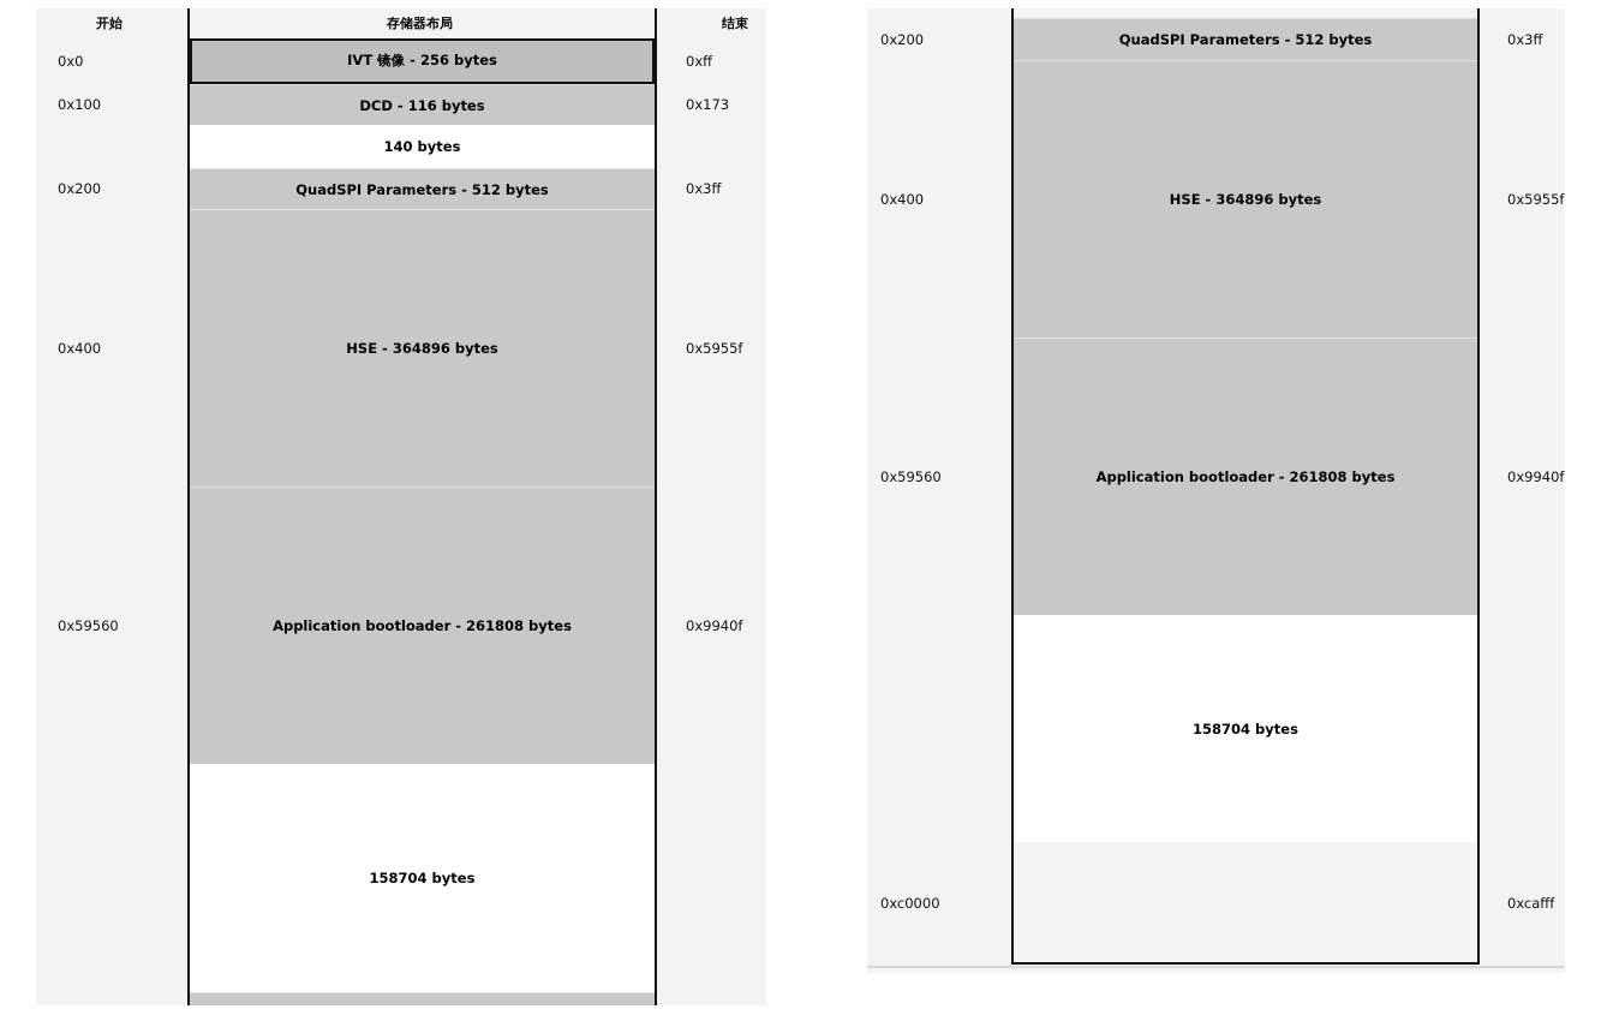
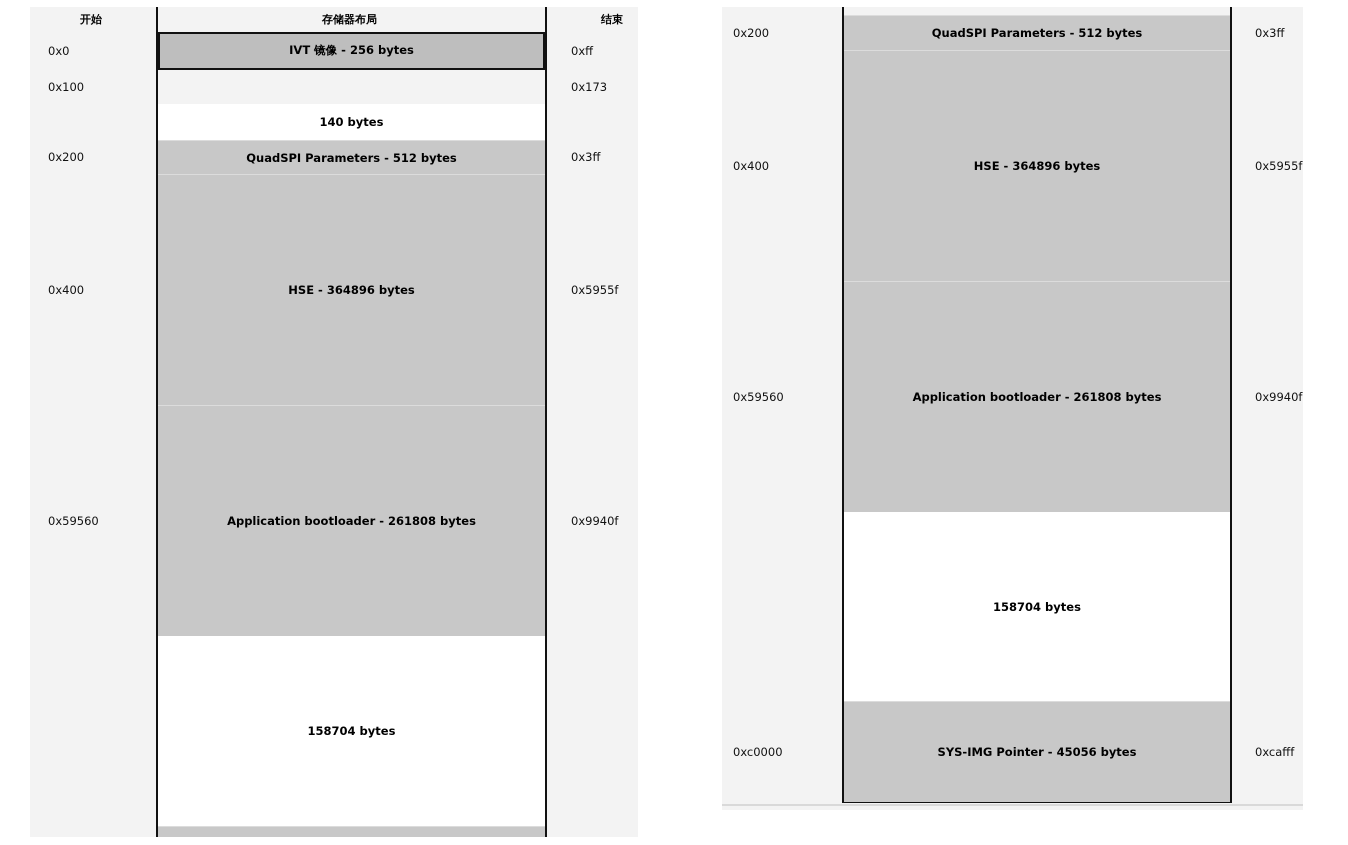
  开始
  存储器布局
  结束
  0x0
  0xff
  0x100
  0x173
  0x200
  0x3ff
  0x400
  0x5955f
  0x59560
  0x9940f
  IVT 镜像 - 256 bytes
- DCD - 116 bytes
  140 bytes
  QuadSPI Parameters - 512 bytes
  HSE - 364896 bytes
  Application bootloader - 261808 bytes
  158704 bytes
  0x200
  0x3ff
  0x400
  0x5955f
  0x59560
  0x9940f
  0xc0000
  0xcafff
  QuadSPI Parameters - 512 bytes
  HSE - 364896 bytes
  Application bootloader - 261808 bytes
  158704 bytes
+ SYS-IMG Pointer - 45056 bytes
